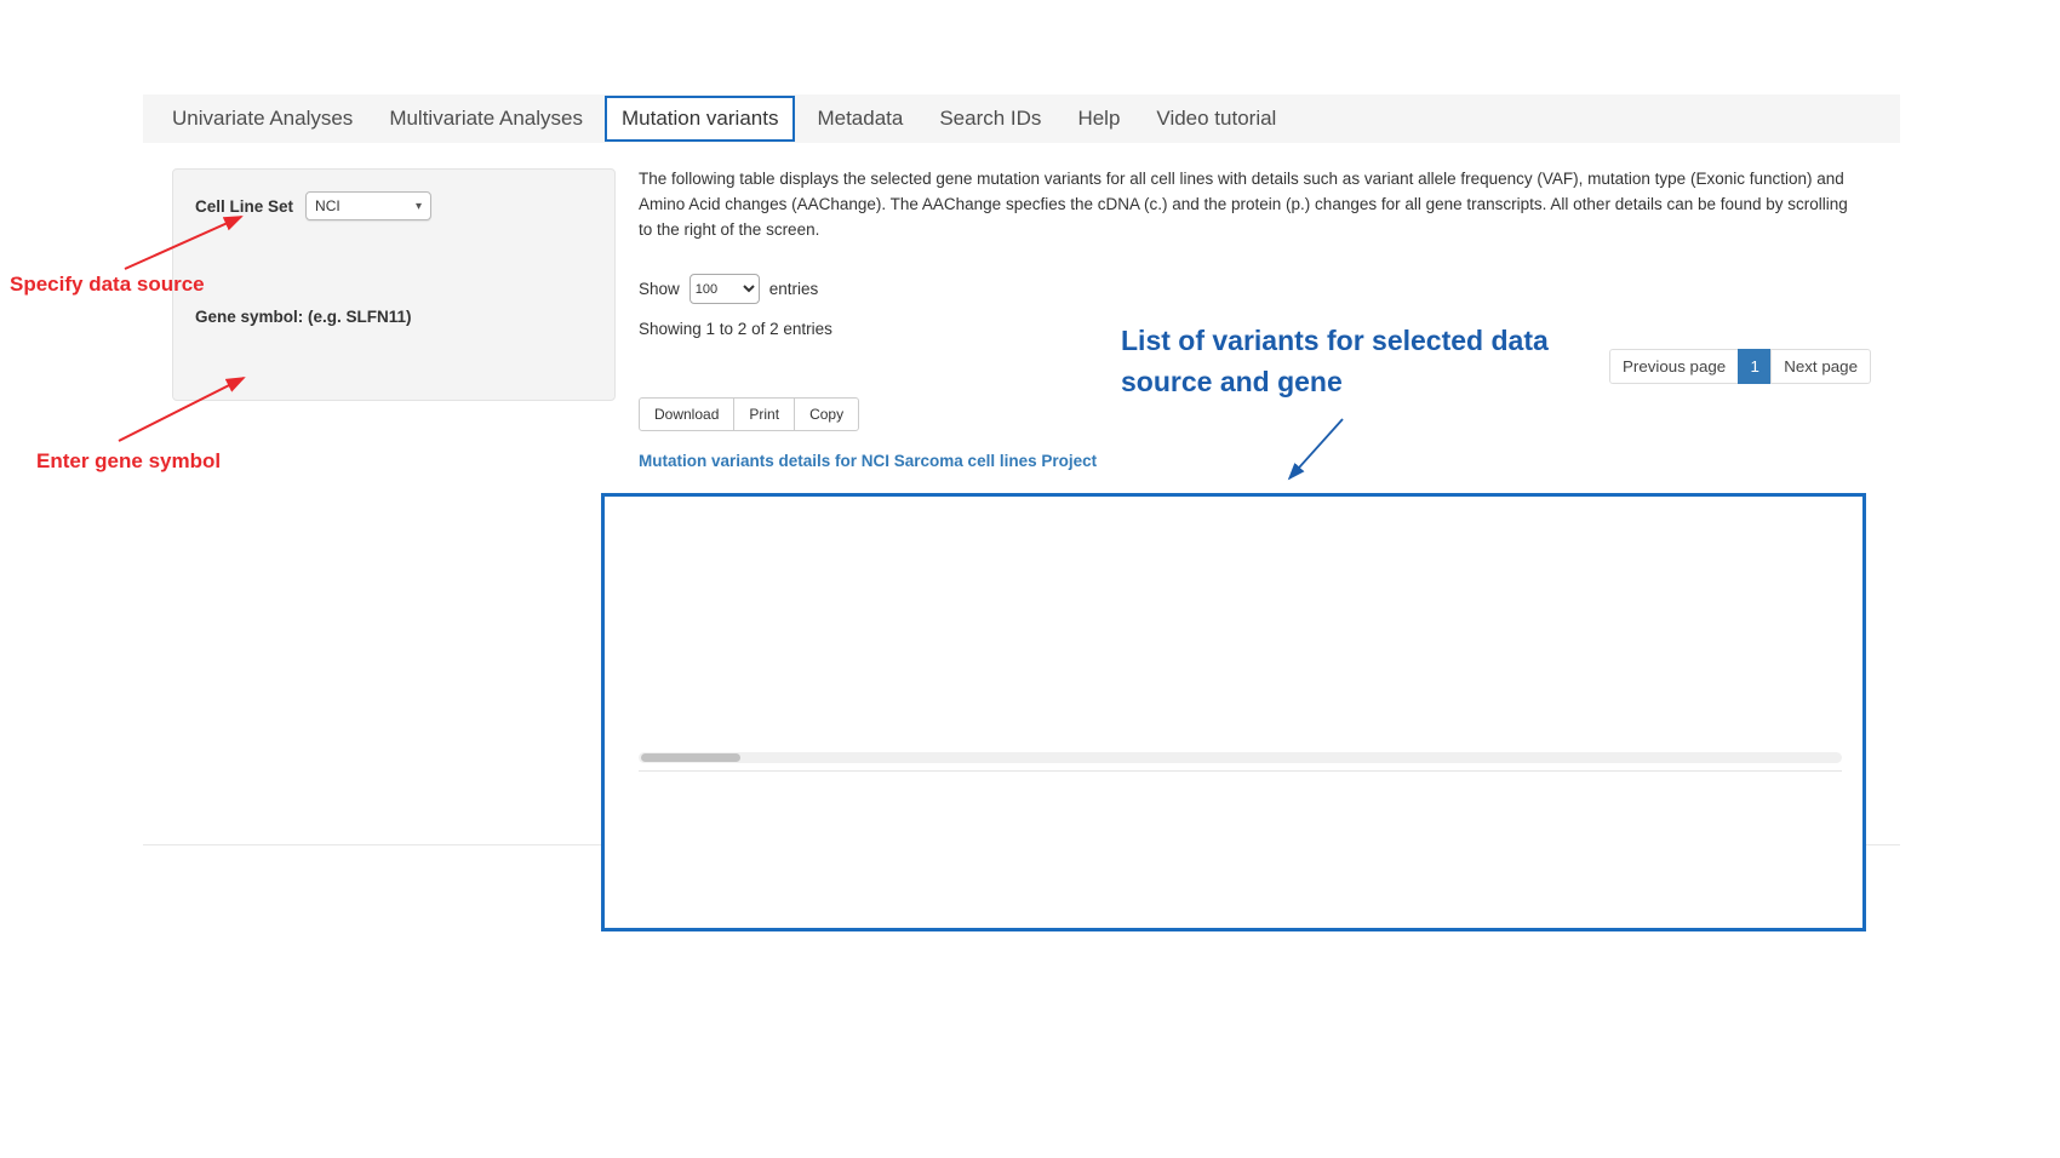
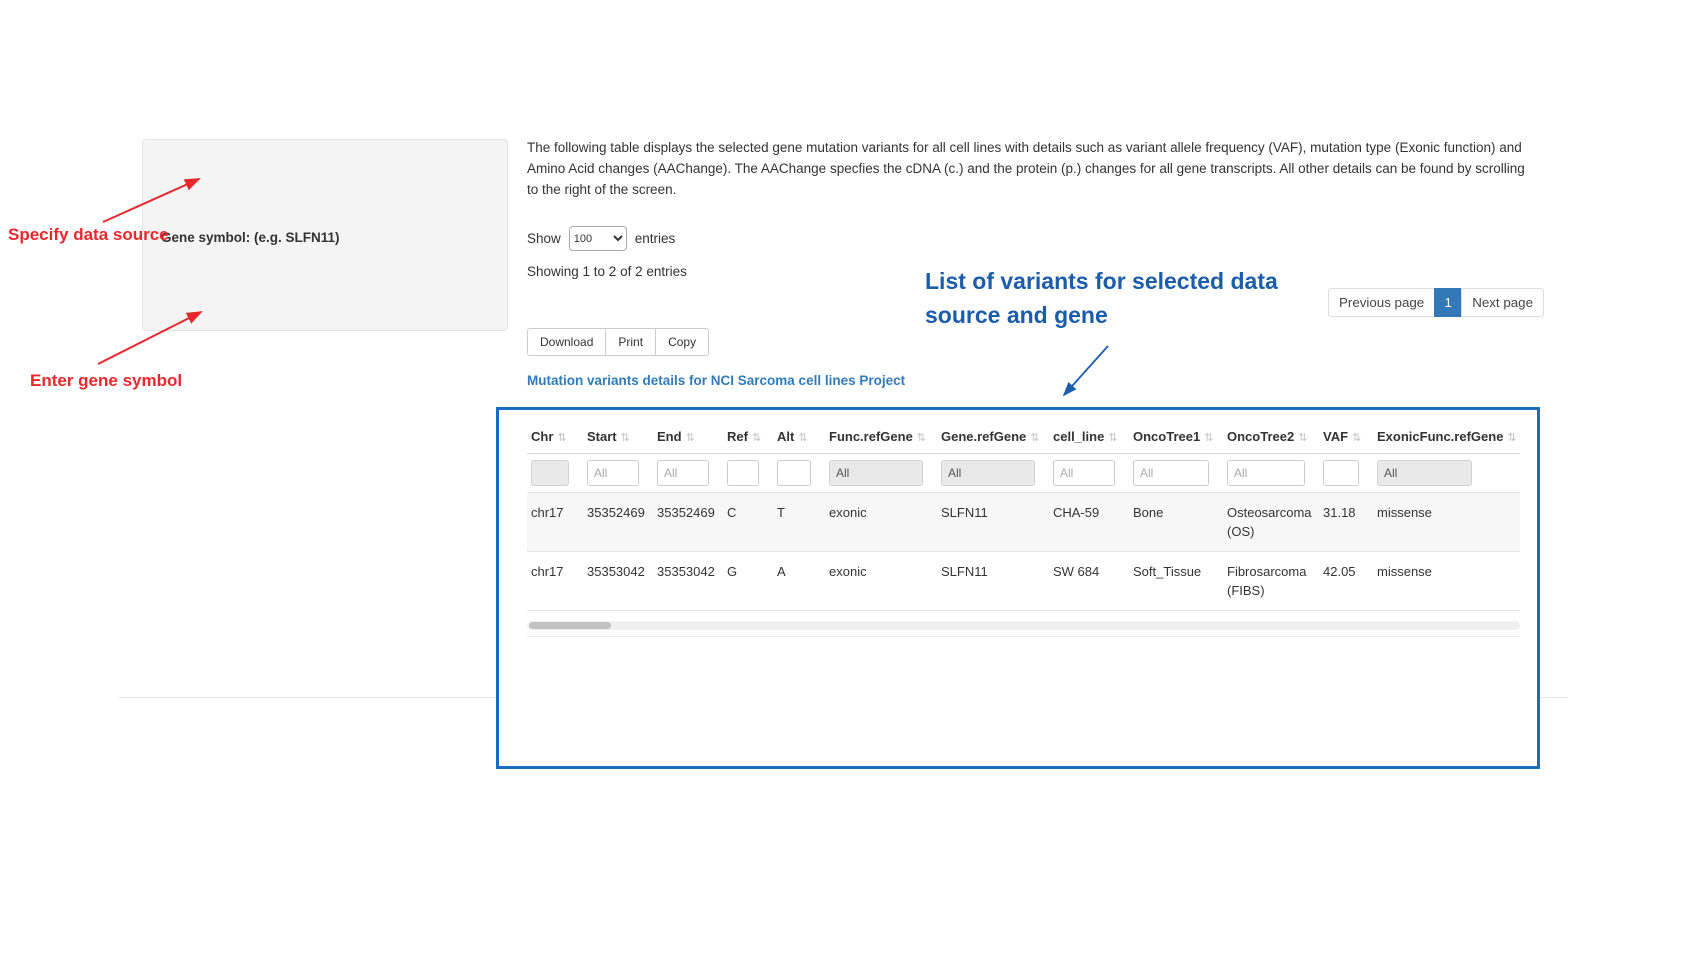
- Univariate Analyses
- Multivariate Analyses
- Mutation variants
- Metadata
- Search IDs
- Help
- Video tutorial
- Cell Line Set
- NCI
- ▾
  Gene symbol: (e.g. SLFN11)
  Specify data source
  Enter gene symbol
  List of variants for selected data source and gene
  The following table displays the selected gene mutation variants for all cell lines with details such as variant allele frequency (VAF), mutation type (Exonic function) and Amino Acid changes (AAChange). The AAChange specfies the cDNA (c.) and the protein (p.) changes for all gene transcripts. All other details can be found by scrolling to the right of the screen.
  Show
  100
  entries
  Showing 1 to 2 of 2 entries
  Download
  Print
  Copy
  Mutation variants details for NCI Sarcoma cell lines Project
  Previous page
  1
  Next page
+ Chr ⇅	Start ⇅	End ⇅	Ref ⇅	Alt ⇅	Func.refGene ⇅	Gene.refGene ⇅	cell_line ⇅	OncoTree1 ⇅	OncoTree2 ⇅	VAF ⇅	ExonicFunc.refGene ⇅
+ 	All	All			All	All	All	All	All		All
+ chr17	35352469	35352469	C	T	exonic	SLFN11	CHA-59	Bone	Osteosarcoma (OS)	31.18	missense
+ chr17	35353042	35353042	G	A	exonic	SLFN11	SW 684	Soft_Tissue	Fibrosarcoma (FIBS)	42.05	missense
